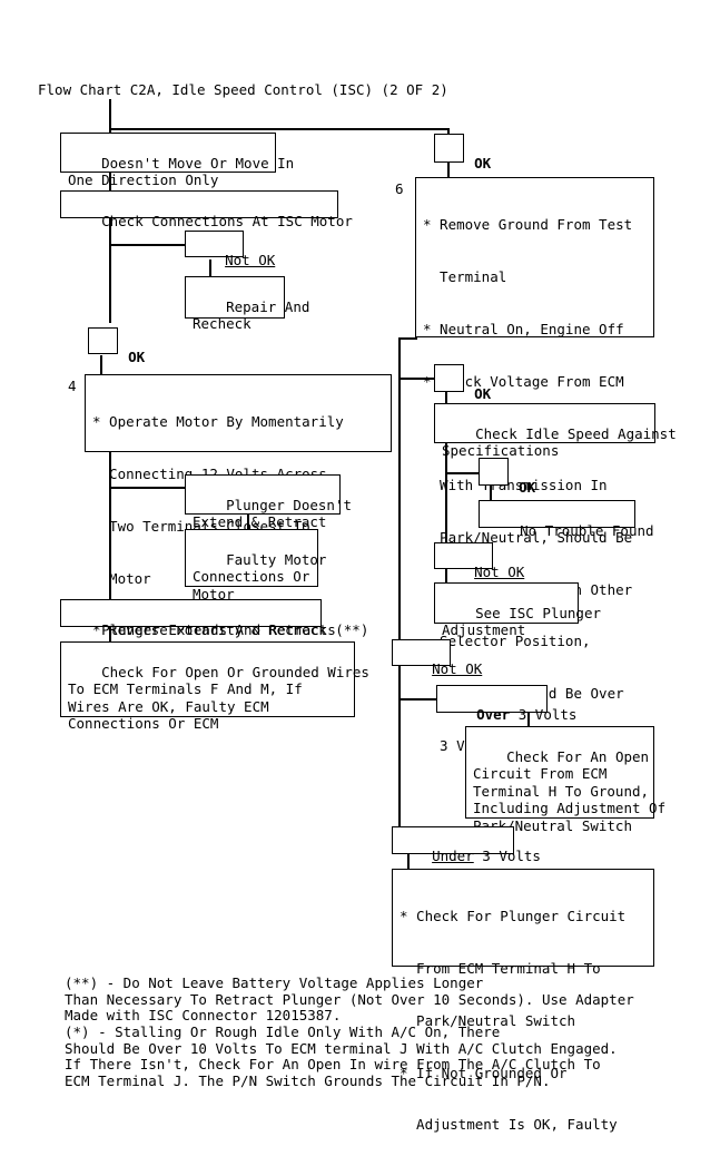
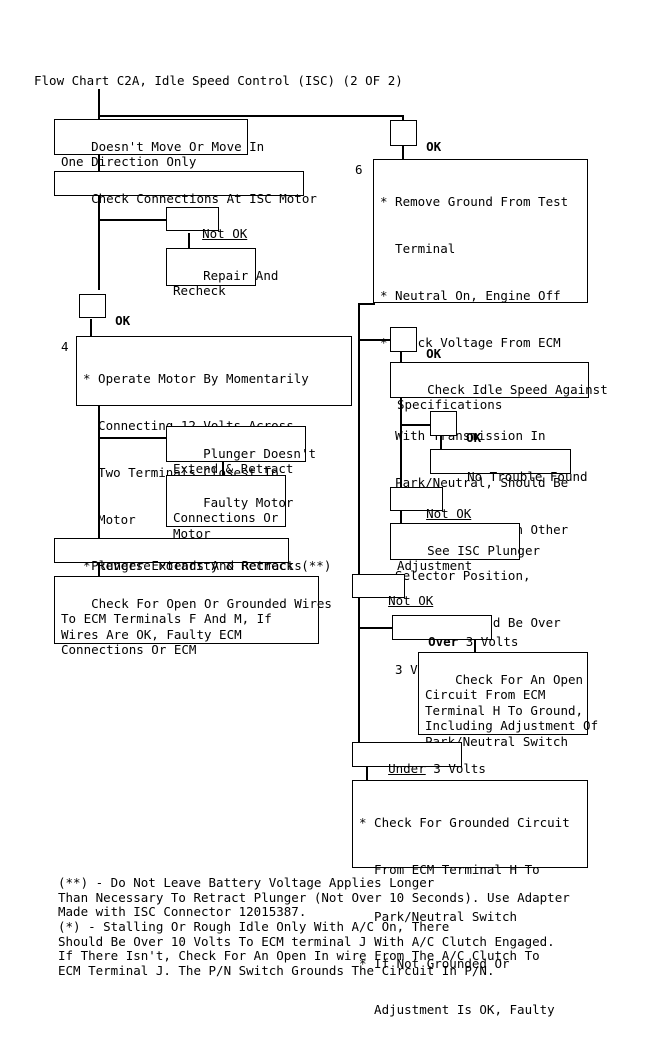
  Flow Chart C2A, Idle Speed Control (ISC) (2 OF 2)
  Doesn't Move Or Move In
  One Direction Only
  Check Connections At ISC Motor
  Not OK
  Repair And
  Recheck
  OK
  4
  * Operate Motor By Momentarily
  Motor
  Plunger Doesn't
  Extend & Retract
  Faulty Motor
  Connections Or
  Motor
  Plunger Extends And Retracts
  Check For Open Or Grounded Wires
  To ECM Terminals F And M, If
  Wires Are OK, Faulty ECM
  Connections Or ECM
  OK
  6
  * Remove Ground From Test
  Terminal
  * Neutral On, Engine Off
  *ck Voltage From ECM
  Withsmission In
  lector Position,
  OK
  Check Idle Speed Against
  Specifications
  OK
  No Trouble Found
  Not OK
  See ISC Plunger
  Adjustment
  Not OK
  Over 3 Volts
  Check For An Open
  Circuit From ECM
  Terminal H To Ground,
  Including Adjustment Of
  Neutral Switch
  Under 3 Volts
- * Check For Plunger Circuit
+ * Check For Grounded Circuit
  From ECM Terminal H To
  Park/Neutral Switch
  * If Not Grounded Or
  Adjustment Is OK, Faulty
  (**) - Do Not Leave Battery Voltage Applies Longer
  Than Necessary To Retract Plunger (Not Over 10 Seconds). Use Adapter
  Made with ISC Connector 12015387.
  (*) - Stalling Or Rough Idle Only With A/C On, There
  Should Be Over 10 Volts To ECM terminal J With A/C Clutch Engaged.
  If There Isn't, Check For An Open In wire From The A/C Clutch To
  ECM Terminal J. The P/N Switch Grounds The Circuit In P/N.
